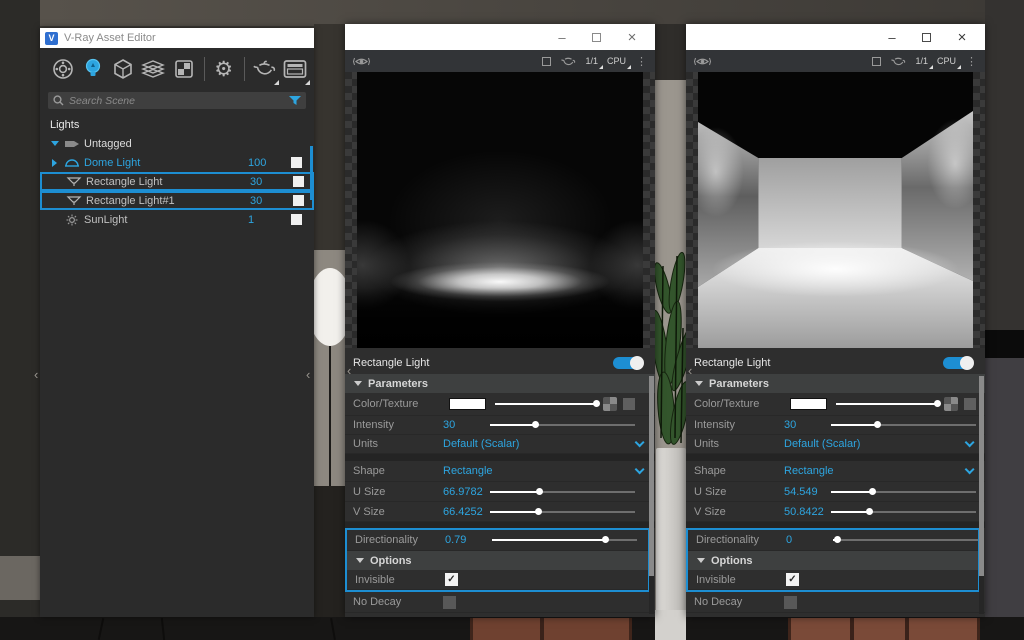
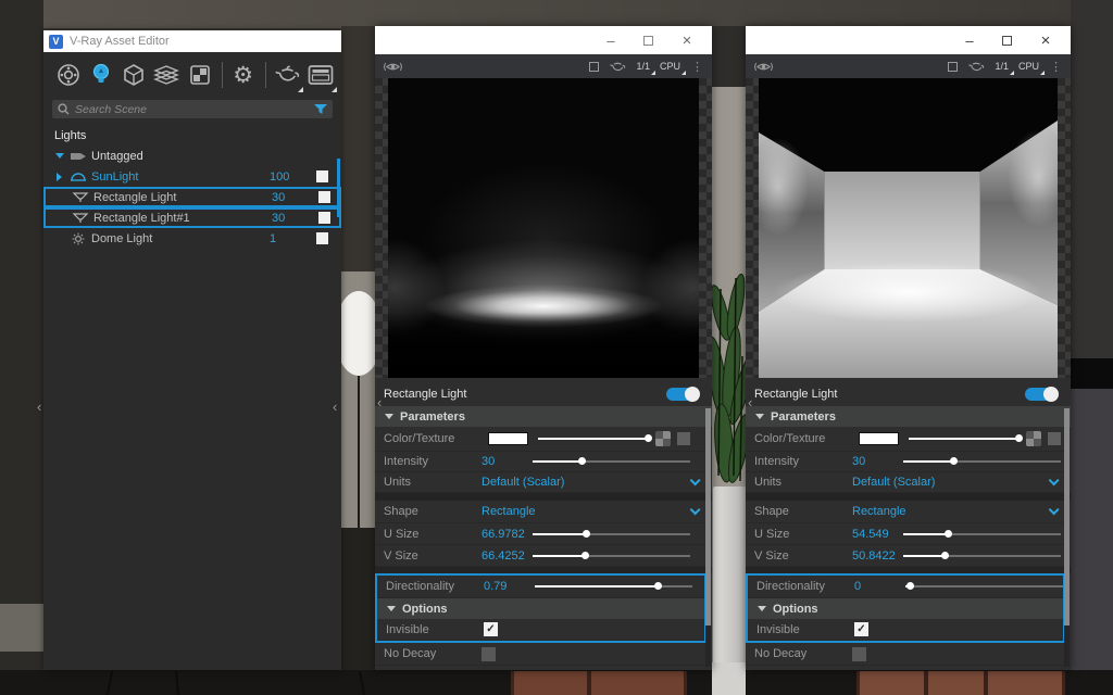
  ‹
  ‹
  ‹
  ‹
  V
  V-Ray Asset Editor
  ⚙
  Search Scene
  Lights
  Untagged
- Dome Light
+ SunLight
  100
  Rectangle Light
  30
  Rectangle Light#1
  30
- SunLight
+ Dome Light
  1
  –
  ×
  1/1
  CPU
  ⋮
  Rectangle Light
  Parameters
  Color/Texture
  Intensity
  30
  Units
  Default (Scalar)
  Shape
  Rectangle
  U Size
  66.9782
  V Size
  66.4252
  Directionality
  0.79
  Options
  Invisible
  ✓
  No Decay
  –
  ×
  1/1
  CPU
  ⋮
  Rectangle Light
  Parameters
  Color/Texture
  Intensity
  30
  Units
  Default (Scalar)
  Shape
  Rectangle
  U Size
  54.549
  V Size
  50.8422
  Directionality
  0
  Options
  Invisible
  ✓
  No Decay
